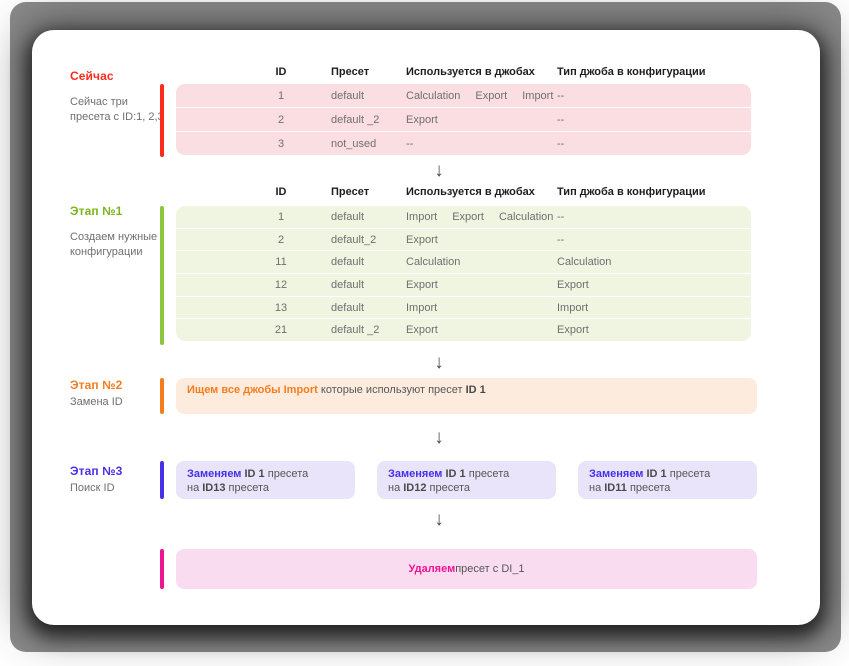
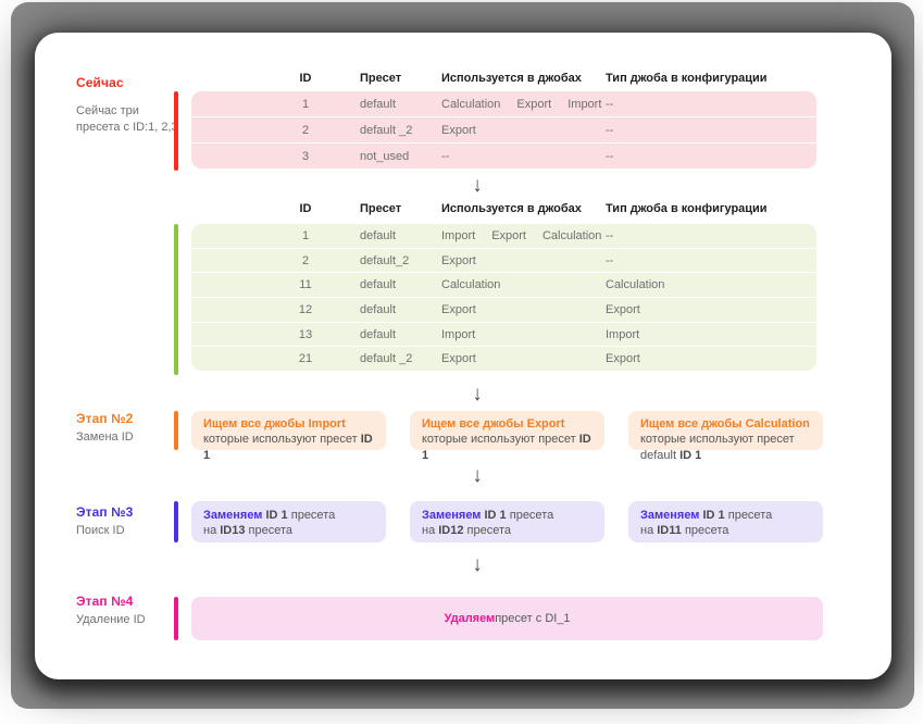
  Сейчас
  Сейчас три пресета с ID:1, 2,
- Этап №1
- Создаем нужные конфигурации
  Этап №2
  Замена ID
  Этап №3
  Поиск ID
+ Этап №4
+ Удаление ID
  ID
  Пресет
  Используется в джобах
  Тип джоба в конфигурации
  1
  default
  Calculation
  Export
  Import
  --
  2
  default _2
  Export
  --
  3
  not_used
  --
  --
  ↓
  ID
  Пресет
  Используется в джобах
  Тип джоба в конфигурации
  1
  default
  Import
  Export
  Calculation
  --
  2
  default_2
  Export
  --
  11
  default
  Calculation
  Calculation
  12
  default
  Export
  Export
  13
  default
  Import
  Import
  21
  default _2
  Export
  Export
  ↓
  Ищем все джобы Import которые используют пресет ID 1
+ Ищем все джобы Export которые используют пресет ID 1
+ Ищем все джобы Calculation которые используют пресет default ID 1
  ↓
  Заменяем ID 1 пресета
  на ID13 пресета
  Заменяем ID 1 пресета
  на ID12 пресета
  Заменяем ID 1 пресета
  на ID11 пресета
  ↓
  Удаляем
  пресет с DI_1
